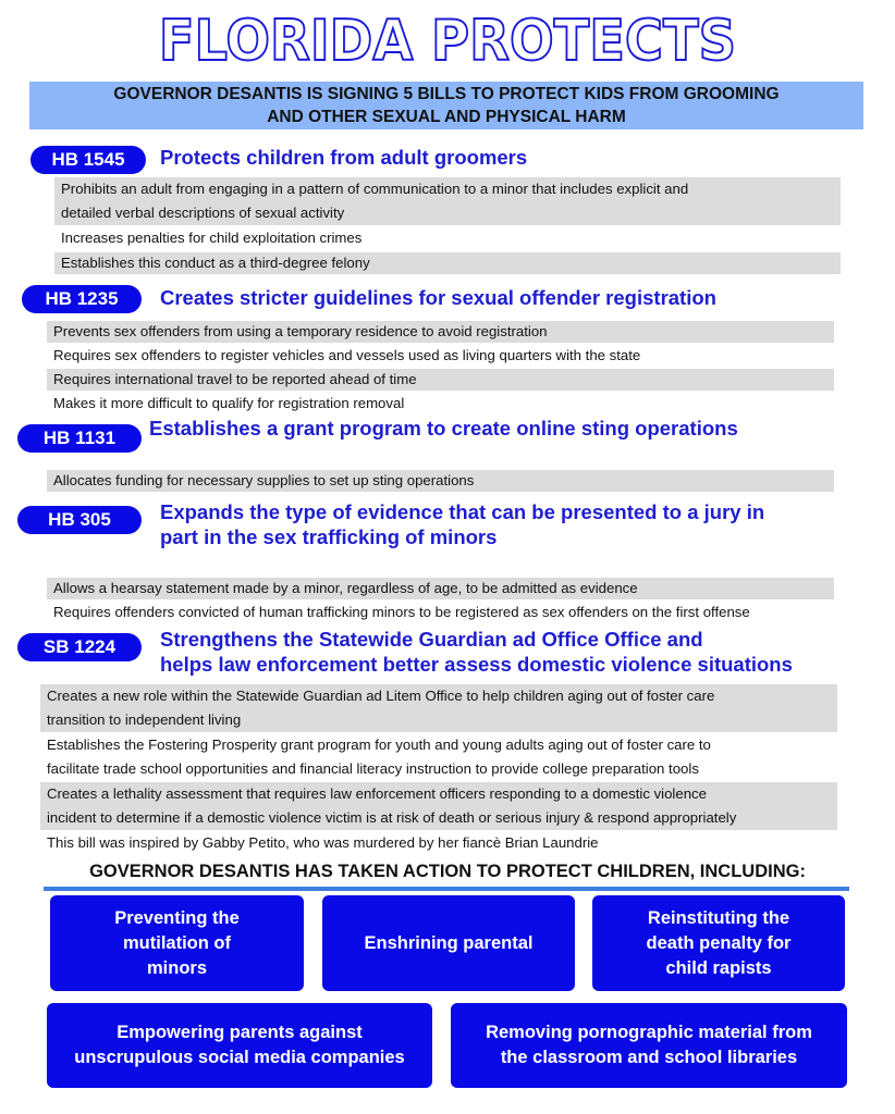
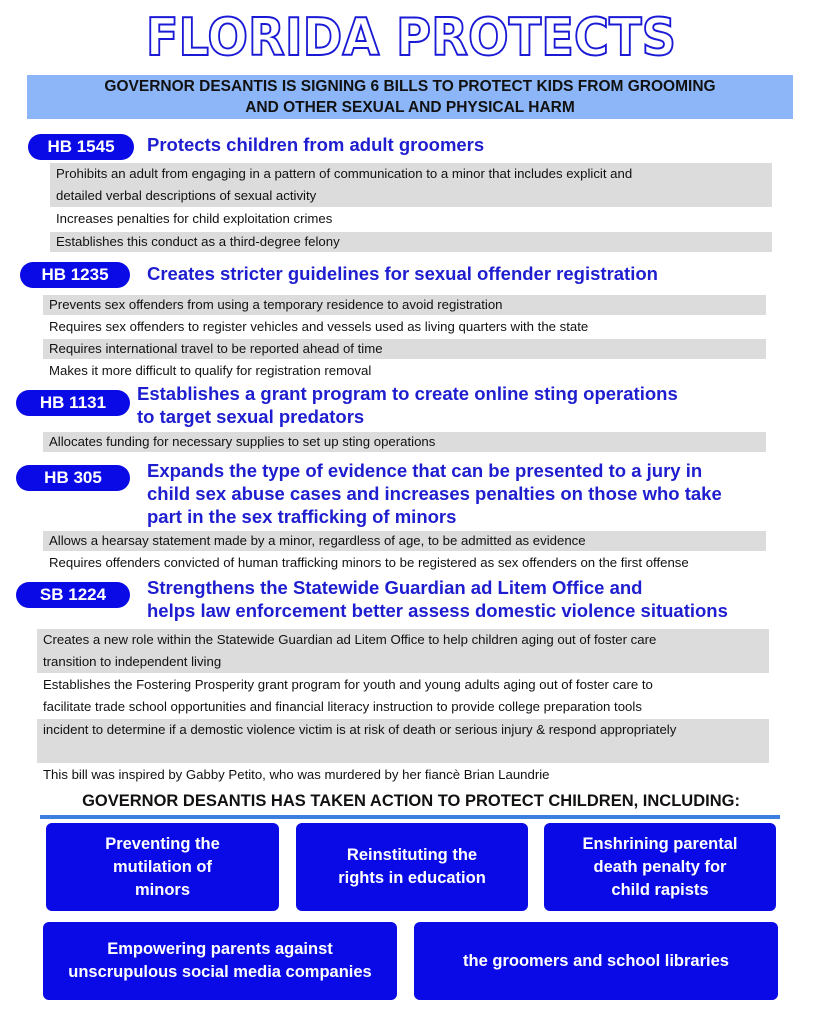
- GOVERNOR DESANTIS IS SIGNING 5 BILLS TO PROTECT KIDS FROM GROOMING
+ GOVERNOR DESANTIS IS SIGNING 6 BILLS TO PROTECT KIDS FROM GROOMING
  AND OTHER SEXUAL AND PHYSICAL HARM
  HB 1545
  Protects children from adult groomers
  Prohibits an adult from engaging in a pattern of communication to a minor that includes explicit and
  detailed verbal descriptions of sexual activity
  Increases penalties for child exploitation crimes
  Establishes this conduct as a third-degree felony
  HB 1235
  Creates stricter guidelines for sexual offender registration
  Prevents sex offenders from using a temporary residence to avoid registration
  Requires sex offenders to register vehicles and vessels used as living quarters with the state
  Requires international travel to be reported ahead of time
  Makes it more difficult to qualify for registration removal
  HB 1131
  Establishes a grant program to create online sting operations
+ to target sexual predators
  Allocates funding for necessary supplies to set up sting operations
  HB 305
  Expands the type of evidence that can be presented to a jury in
+ child sex abuse cases and increases penalties on those who take
  part in the sex trafficking of minors
  Allows a hearsay statement made by a minor, regardless of age, to be admitted as evidence
  Requires offenders convicted of human trafficking minors to be registered as sex offenders on the first offense
  SB 1224
- Strengthens the Statewide Guardian ad Office Office and
+ Strengthens the Statewide Guardian ad Litem Office and
  helps law enforcement better assess domestic violence situations
  Creates a new role within the Statewide Guardian ad Litem Office to help children aging out of foster care
  transition to independent living
  Establishes the Fostering Prosperity grant program for youth and young adults aging out of foster care to
  facilitate trade school opportunities and financial literacy instruction to provide college preparation tools
- Creates a lethality assessment that requires law enforcement officers responding to a domestic violence
  incident to determine if a demostic violence victim is at risk of death or serious injury & respond appropriately
  This bill was inspired by Gabby Petito, who was murdered by her fiancè Brian Laundrie
  GOVERNOR DESANTIS HAS TAKEN ACTION TO PROTECT CHILDREN, INCLUDING:
  Preventing the
  mutilation of
  minors
- Enshrining parental
+ Reinstituting the
+ rights in education
- Reinstituting the
+ Enshrining parental
  death penalty for
  child rapists
  Empowering parents against
  unscrupulous social media companies
- Removing pornographic material from
- the classroom and school libraries
+ the groomers and school libraries
